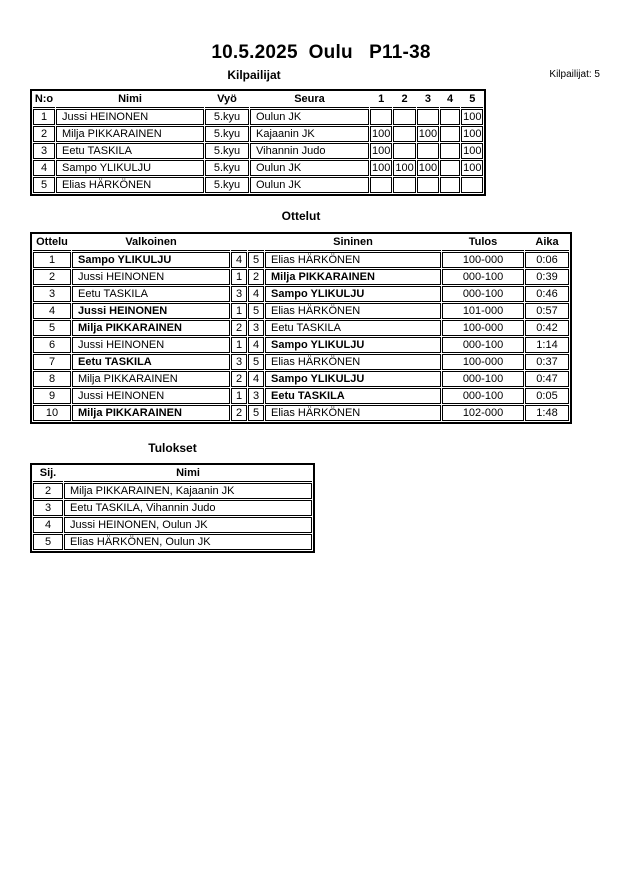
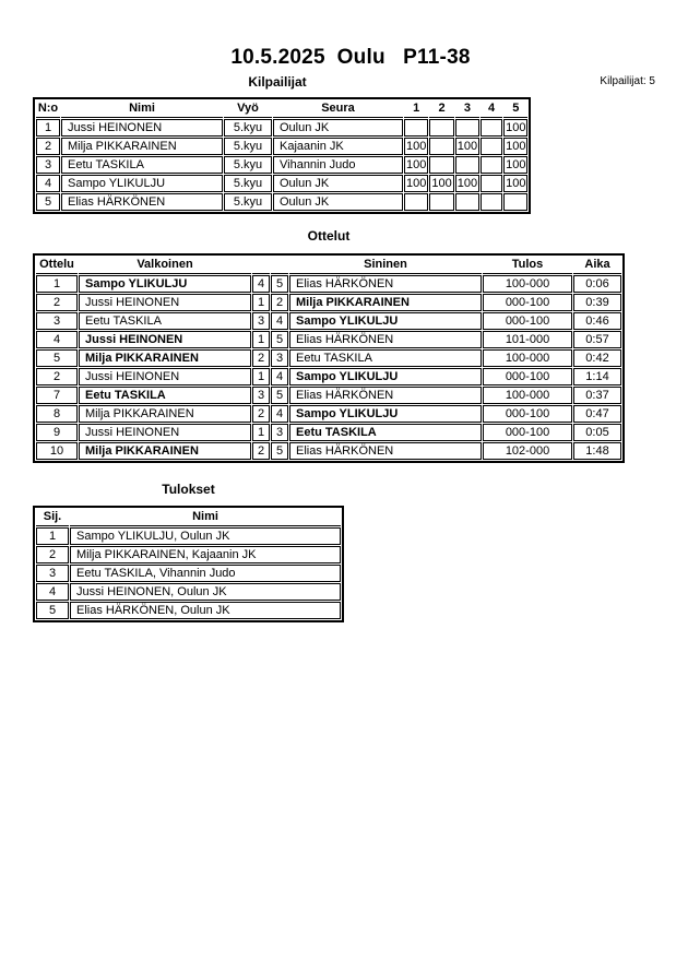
  10.5.2025 Oulu P11-38
  Kilpailijat
  Kilpailijat: 5
  N:o	Nimi	Vyö	Seura	1	2	3	4	5
  1	Jussi HEINONEN	5.kyu	Oulun JK					100
  2	Milja PIKKARAINEN	5.kyu	Kajaanin JK	100		100		100
  3	Eetu TASKILA	5.kyu	Vihannin Judo	100				100
  4	Sampo YLIKULJU	5.kyu	Oulun JK	100	100	100		100
  5	Elias HÄRKÖNEN	5.kyu	Oulun JK
  Ottelut
  Ottelu	Valkoinen			Sininen	Tulos	Aika
  1	Sampo YLIKULJU	4	5	Elias HÄRKÖNEN	100-000	0:06
  2	Jussi HEINONEN	1	2	Milja PIKKARAINEN	000-100	0:39
  3	Eetu TASKILA	3	4	Sampo YLIKULJU	000-100	0:46
  4	Jussi HEINONEN	1	5	Elias HÄRKÖNEN	101-000	0:57
  5	Milja PIKKARAINEN	2	3	Eetu TASKILA	100-000	0:42
- 6	Jussi HEINONEN	1	4	Sampo YLIKULJU	000-100	1:14
+ 2	Jussi HEINONEN	1	4	Sampo YLIKULJU	000-100	1:14
  7	Eetu TASKILA	3	5	Elias HÄRKÖNEN	100-000	0:37
  8	Milja PIKKARAINEN	2	4	Sampo YLIKULJU	000-100	0:47
  9	Jussi HEINONEN	1	3	Eetu TASKILA	000-100	0:05
  10	Milja PIKKARAINEN	2	5	Elias HÄRKÖNEN	102-000	1:48
  Tulokset
  Sij.	Nimi
+ 1	Sampo YLIKULJU, Oulun JK
  2	Milja PIKKARAINEN, Kajaanin JK
  3	Eetu TASKILA, Vihannin Judo
  4	Jussi HEINONEN, Oulun JK
  5	Elias HÄRKÖNEN, Oulun JK
